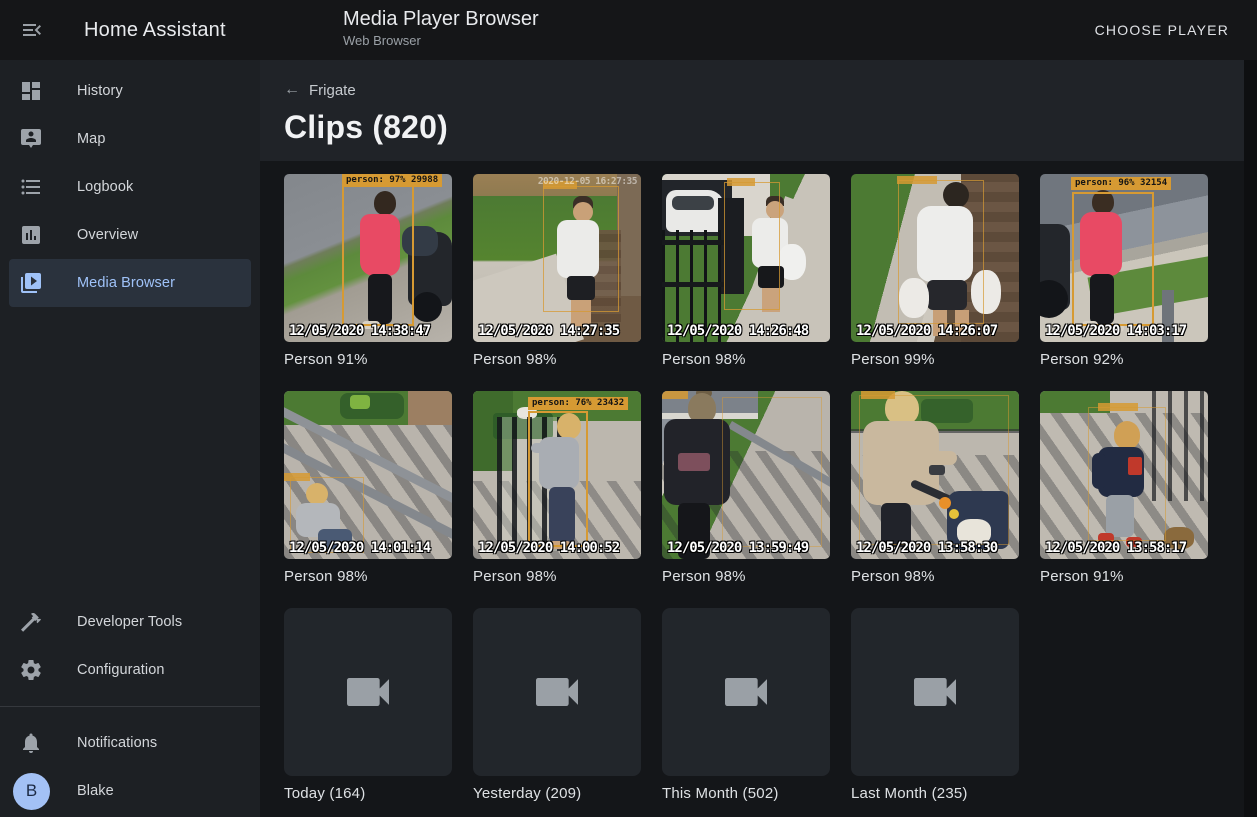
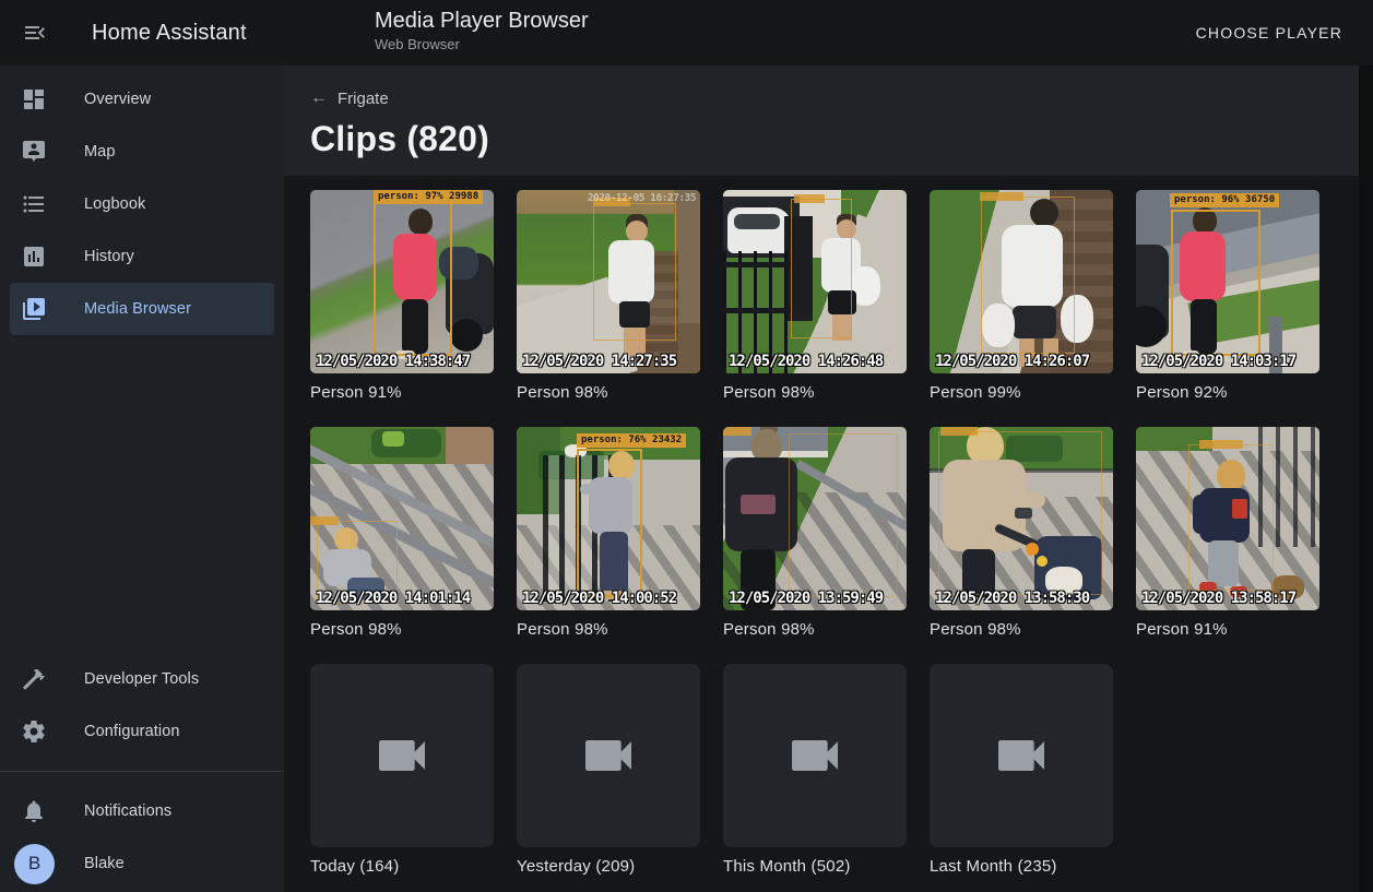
  Home Assistant
  Media Player Browser
  Web Browser
  CHOOSE PLAYER
- History
+ Overview
  Map
  Logbook
- Overview
+ History
  Media Browser
  Developer Tools
  Configuration
  Notifications
  B
  Blake
  ←
  Frigate
  Clips (820)
  person: 97% 29988
  12/05/2020 14:38:47
  Person 91%
  2020-12-05 16:27:35
  12/05/2020 14:27:35
  Person 98%
  12/05/2020 14:26:48
  Person 98%
  12/05/2020 14:26:07
  Person 99%
- person: 96% 32154
+ person: 96% 36750
  12/05/2020 14:03:17
  Person 92%
  12/05/2020 14:01:14
  Person 98%
  person: 76% 23432
  12/05/2020 14:00:52
  Person 98%
  12/05/2020 13:59:49
  Person 98%
  12/05/2020 13:58:30
  Person 98%
  12/05/2020 13:58:17
  Person 91%
  Today (164)
  Yesterday (209)
  This Month (502)
  Last Month (235)
